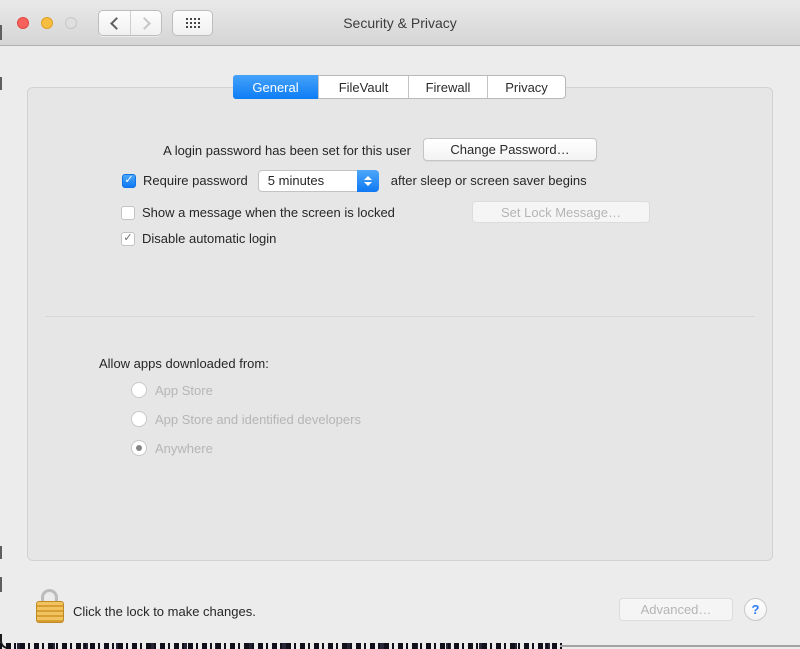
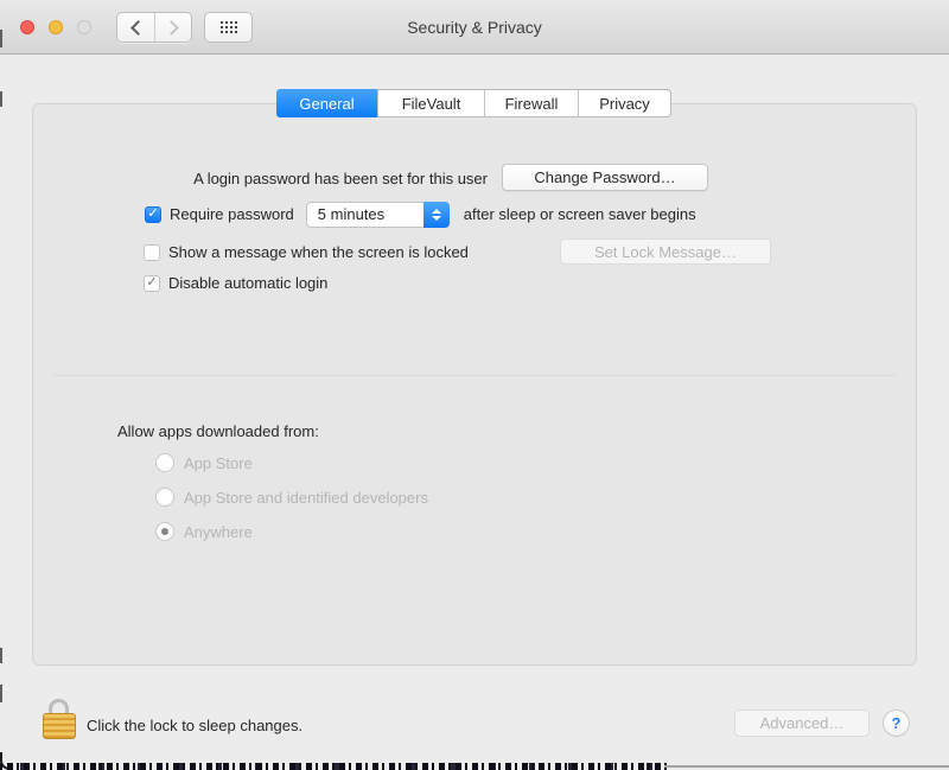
  Security & Privacy
  General
  FileVault
  Firewall
  Privacy
  A login password has been set for this user
  Change Password…
  ✓
  Require password
  5 minutes
  after sleep or screen saver begins
  Show a message when the screen is locked
  Set Lock Message…
  ✓
  Disable automatic login
  Allow apps downloaded from:
  App Store
  App Store and identified developers
  Anywhere
- Click the lock to make changes.
+ Click the lock to sleep changes.
  Advanced…
  ?
